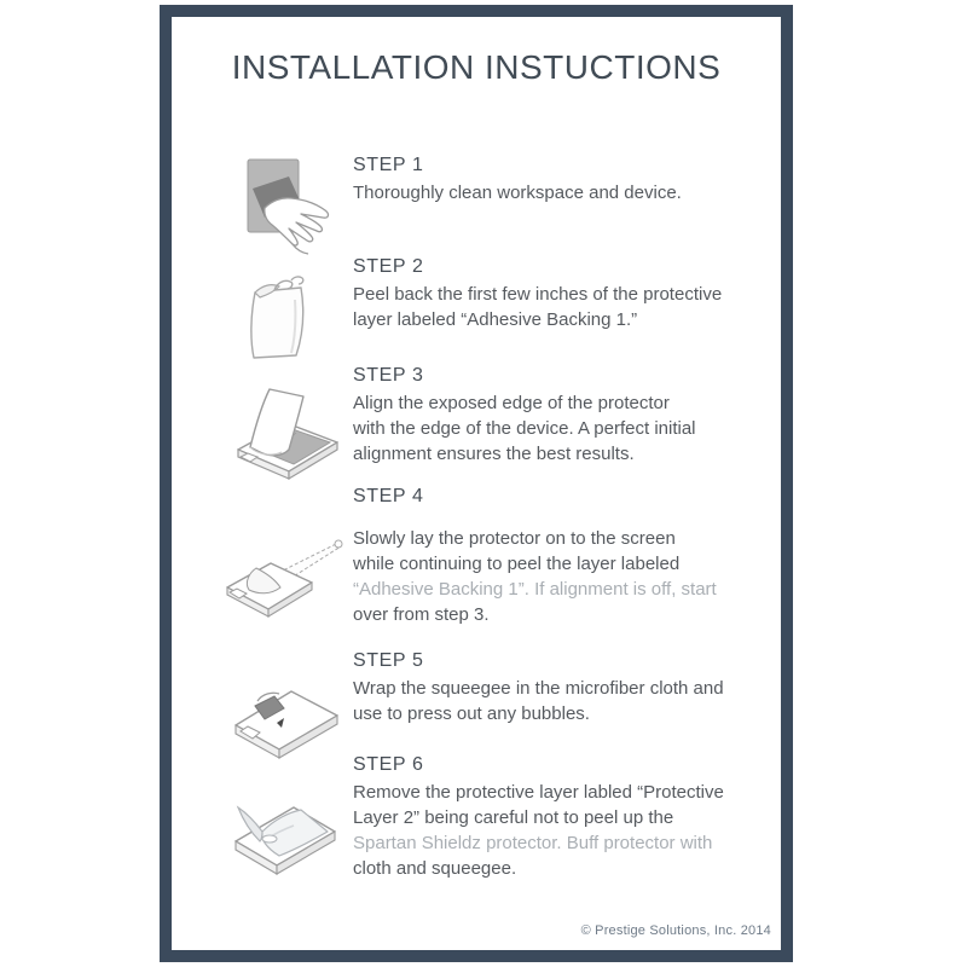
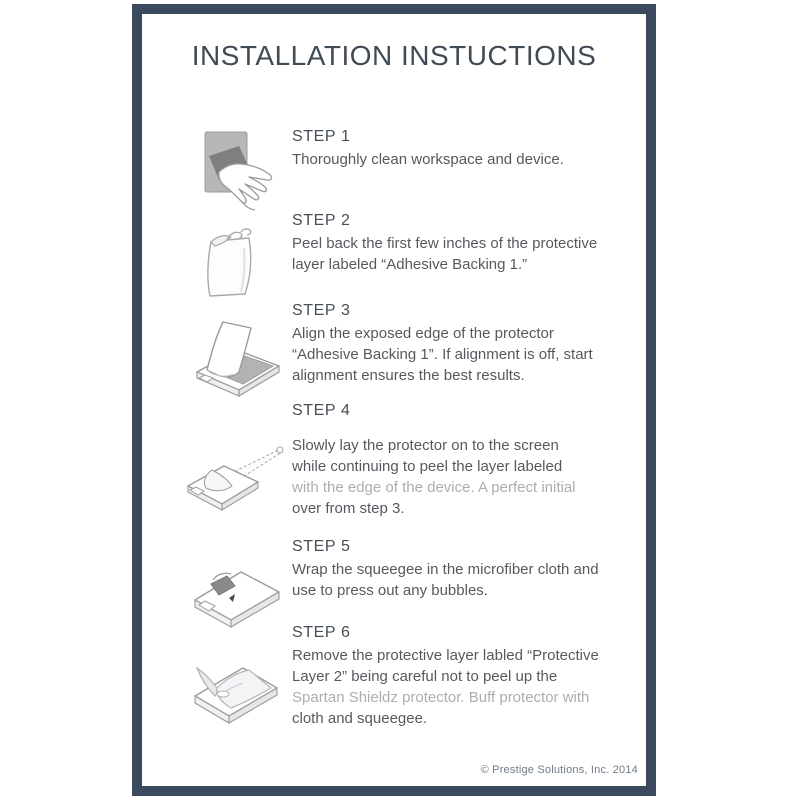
  INSTALLATION INSTUCTIONS
  STEP 1
  Thoroughly clean workspace and device.
  STEP 2
  Peel back the first few inches of the protective
  layer labeled “Adhesive Backing 1.”
  STEP 3
  Align the exposed edge of the protector
- with the edge of the device. A perfect initial
+ “Adhesive Backing 1”. If alignment is off, start
  alignment ensures the best results.
  STEP 4
  Slowly lay the protector on to the screen
  while continuing to peel the layer labeled
- “Adhesive Backing 1”. If alignment is off, start
+ with the edge of the device. A perfect initial
  over from step 3.
  STEP 5
  Wrap the squeegee in the microfiber cloth and
  use to press out any bubbles.
  STEP 6
  Remove the protective layer labled “Protective
  Layer 2” being careful not to peel up the
  Spartan Shieldz protector. Buff protector with
  cloth and squeegee.
  © Prestige Solutions, Inc. 2014
